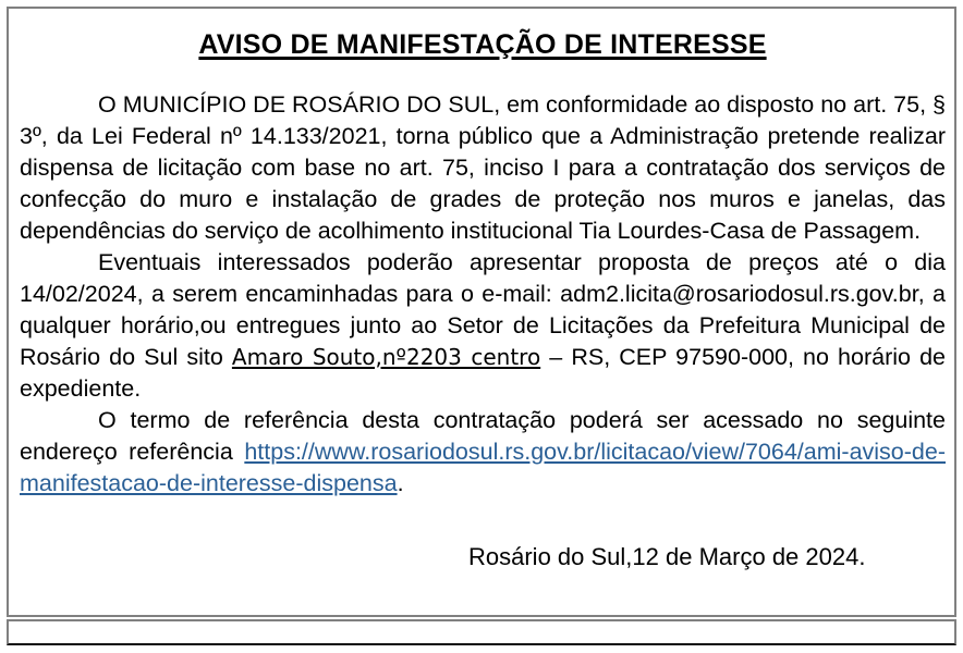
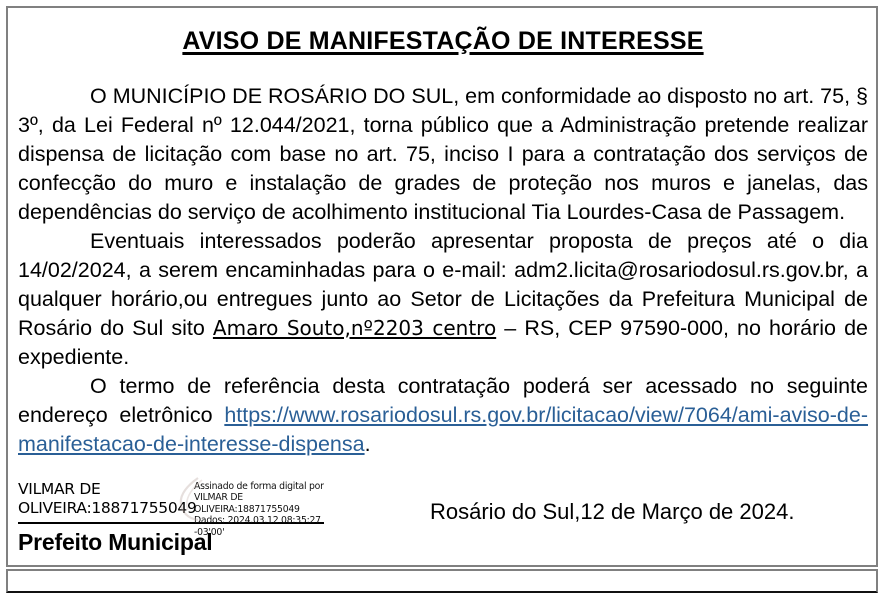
  AVISO DE MANIFESTAÇÃO DE INTERESSE
- O MUNICÍPIO DE ROSÁRIO DO SUL, em conformidade ao disposto no art. 75, § 3º, da Lei Federal nº 14.133/2021, torna público que a Administração pretende realizar dispensa de licitação com base no art. 75, inciso I para a contratação dos serviços de confecção do muro e instalação de grades de proteção nos muros e janelas, das dependências do serviço de acolhimento institucional Tia Lourdes-Casa de Passagem.
+ O MUNICÍPIO DE ROSÁRIO DO SUL, em conformidade ao disposto no art. 75, § 3º, da Lei Federal nº 12.044/2021, torna público que a Administração pretende realizar dispensa de licitação com base no art. 75, inciso I para a contratação dos serviços de confecção do muro e instalação de grades de proteção nos muros e janelas, das dependências do serviço de acolhimento institucional Tia Lourdes-Casa de Passagem.
  Eventuais interessados poderão apresentar proposta de preços até o dia 14/02/2024, a serem encaminhadas para o e-mail: adm2.licita@rosariodosul.rs.gov.br, a qualquer horário,ou entregues junto ao Setor de Licitações da Prefeitura Municipal de Rosário do Sul sito Amaro Souto,nº2203 centro – RS, CEP 97590-000, no horário de expediente.
- O termo de referência desta contratação poderá ser acessado no seguinte endereço referência https://www.rosariodosul.rs.gov.br/licitacao/view/7064/ami-aviso-de-manifestacao-de-interesse-dispensa.
+ O termo de referência desta contratação poderá ser acessado no seguinte endereço eletrônico https://www.rosariodosul.rs.gov.br/licitacao/view/7064/ami-aviso-de-manifestacao-de-interesse-dispensa.
+ VILMAR DE
+ OLIVEIRA:18871755049
+ Assinado de forma digital por VILMAR DE OLIVEIRA:18871755049 Dados: 2024.03.12 08:35:27 -03'00'
+ Prefeito Municipal
  Rosário do Sul,12 de Março de 2024.
